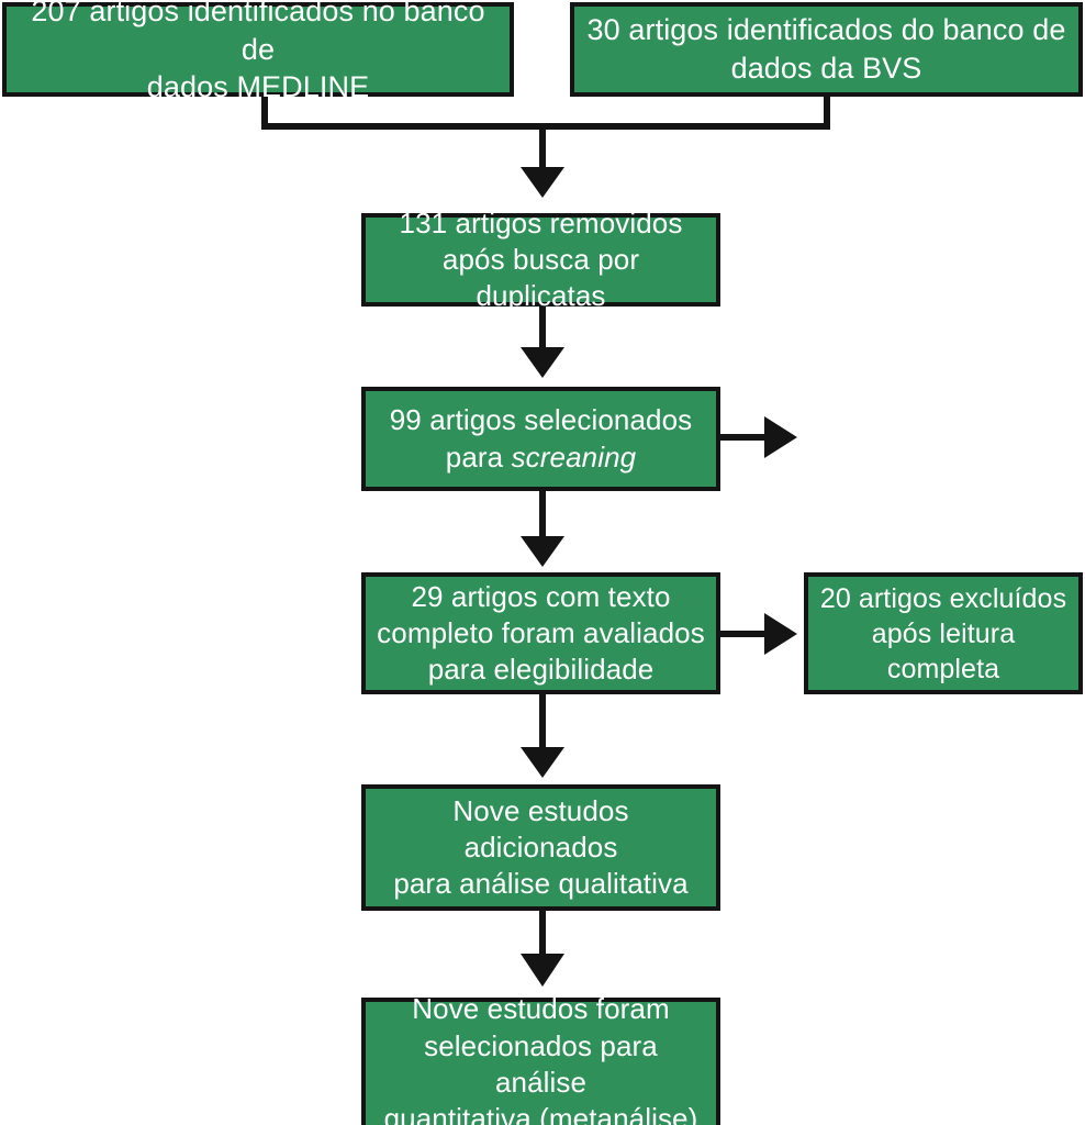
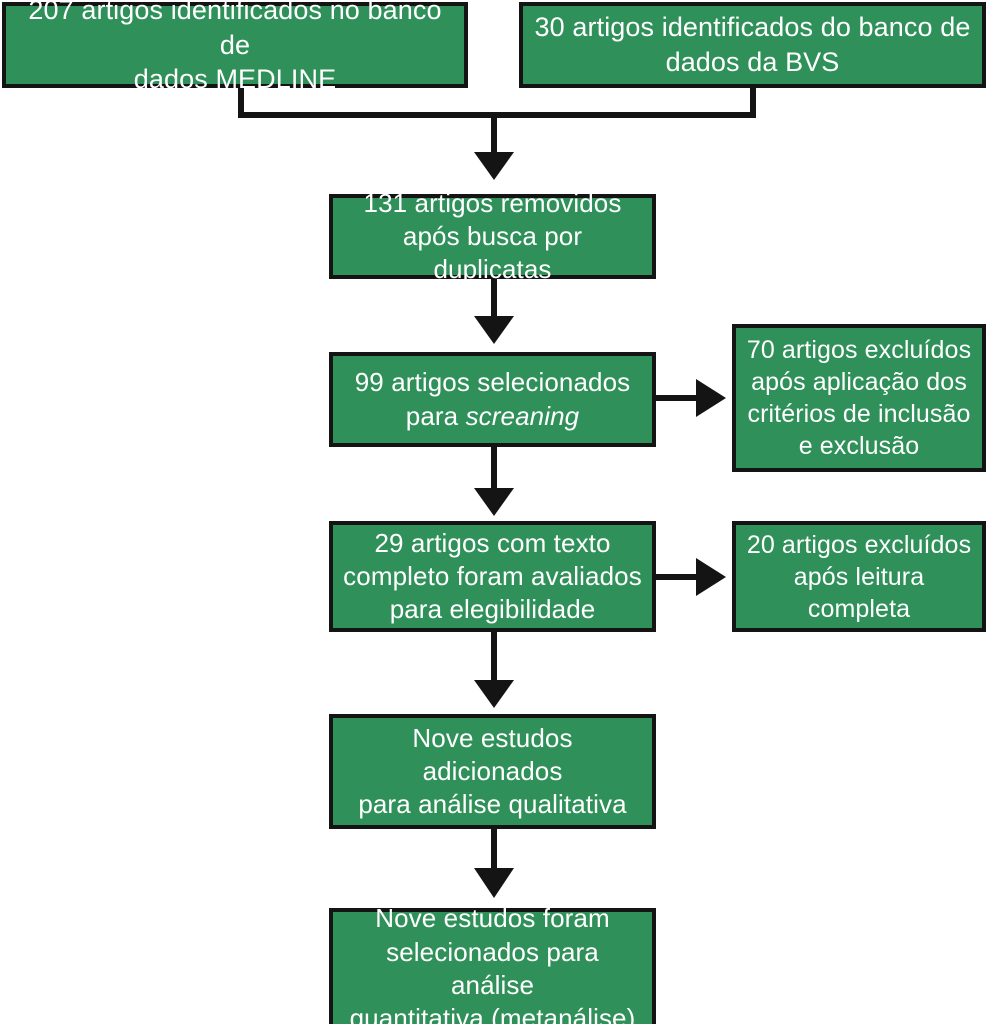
  207 artigos identificados no banco de
  dados MEDLINE
  30 artigos identificados do banco de
  dados da BVS
  131 artigos removidos
  após busca por duplicatas
  99 artigos selecionados
  para screaning
+ 70 artigos excluídos
+ após aplicação dos
+ critérios de inclusão
+ e exclusão
  29 artigos com texto
  completo foram avaliados
  para elegibilidade
  20 artigos excluídos
  após leitura
  completa
  Nove estudos adicionados
  para análise qualitativa
  Nove estudos foram
  selecionados para análise
  quantitativa (metanálise)
